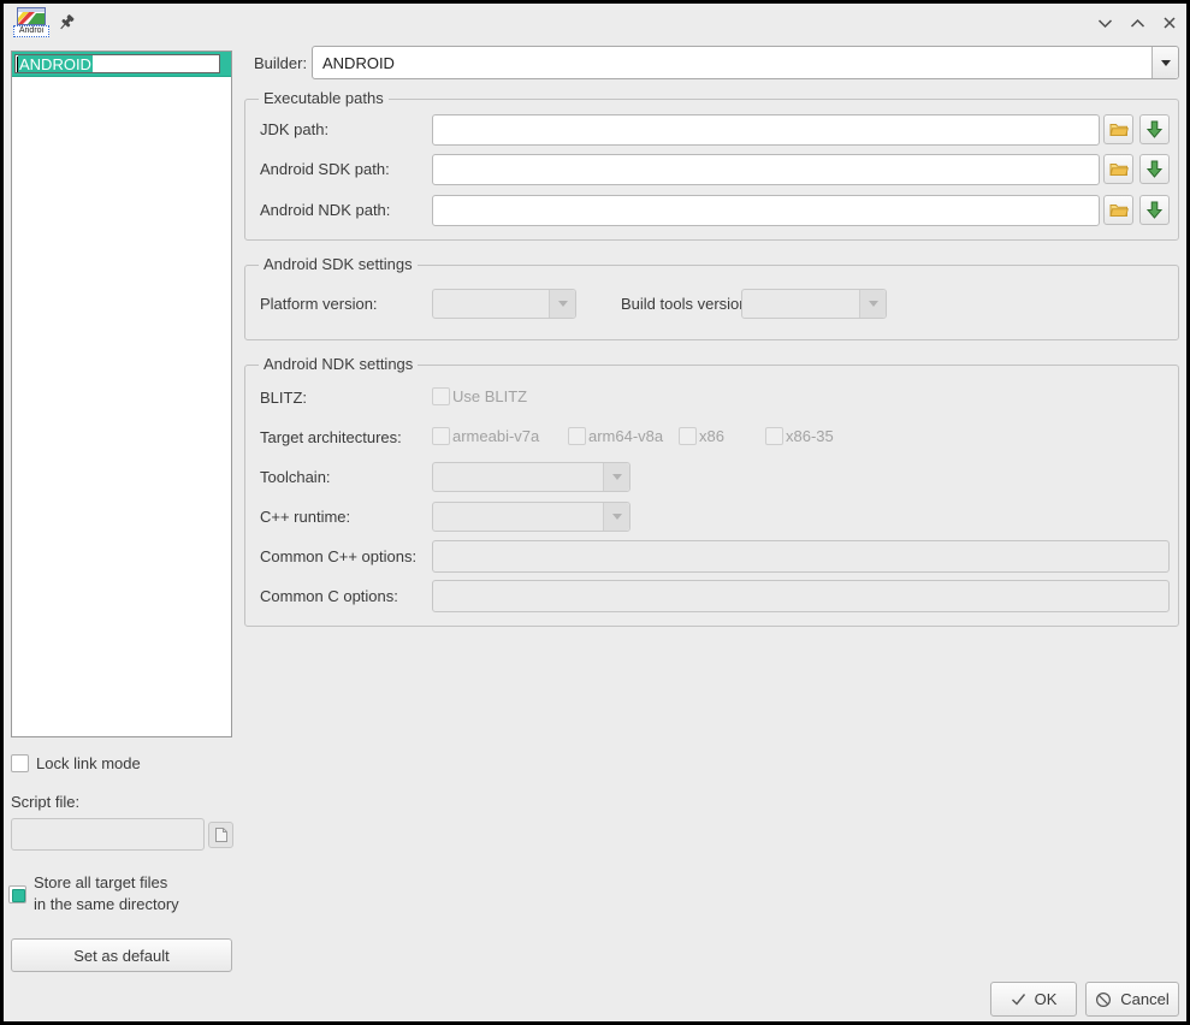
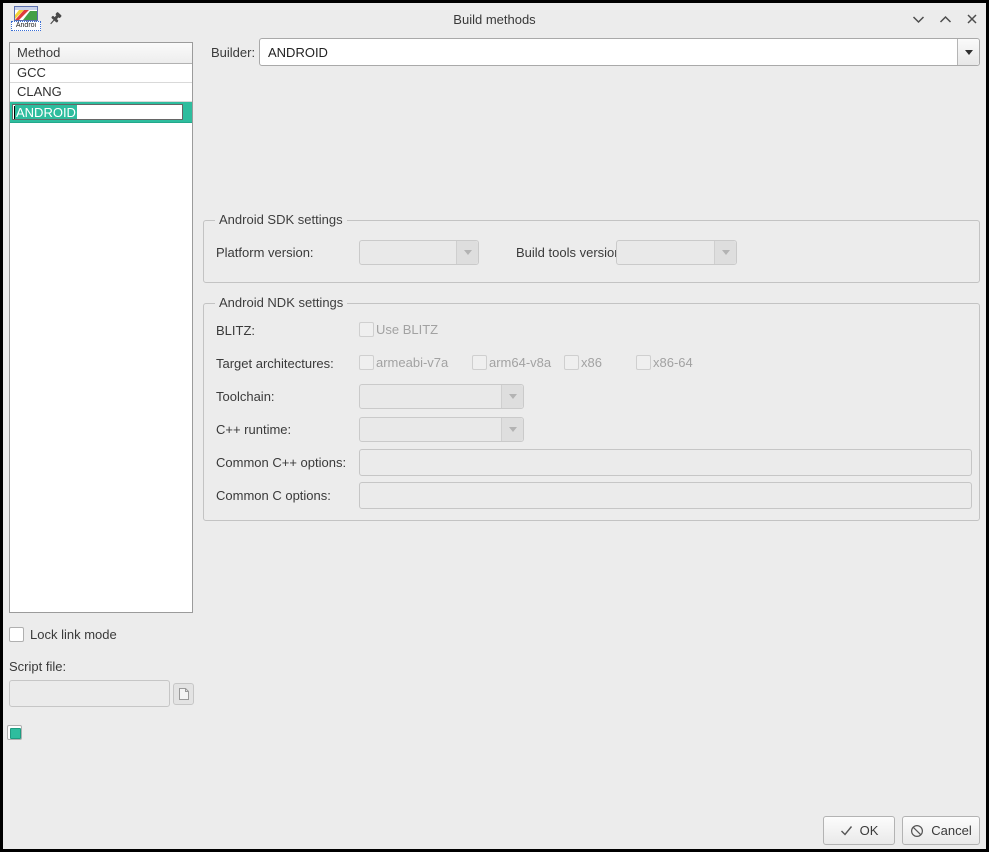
+ Build methods
+ Method
+ GCC
+ CLANG
  ANDROID
  Lock link mode
  Script file:
- Store all target files
- in the same directory
- Set as default
  Builder:
  ANDROID
- Executable paths
- JDK path:
- Android SDK path:
- Android NDK path:
  Android SDK settings
  Platform version:
  Build tools versio
  Android NDK settings
  BLITZ:
  Use BLITZ
  Target architectures:
  armeabi-v7a
  arm64-v8a
  x86
- x86-35
+ x86-64
  Toolchain:
  C++ runtime:
  Common C++ options:
  Common C options:
  OK
  Cancel
